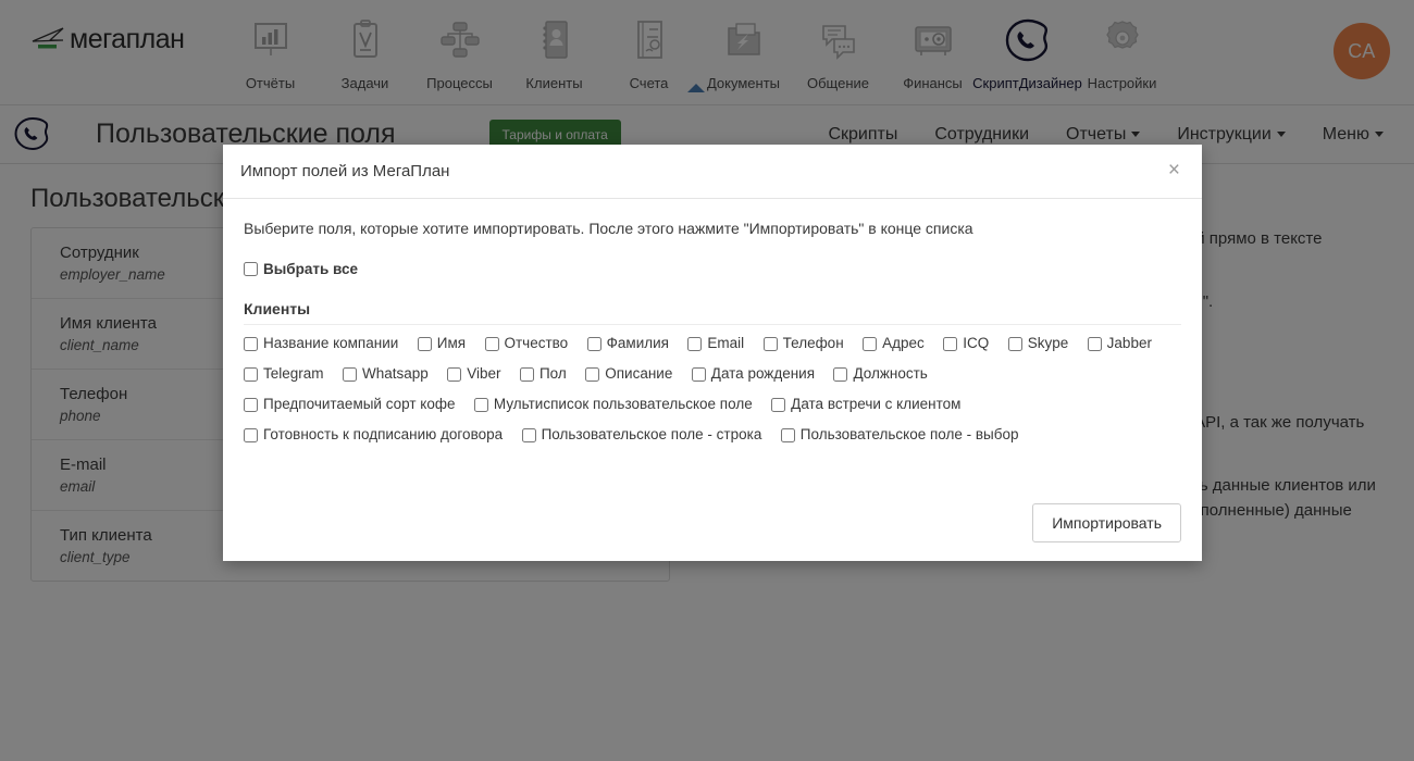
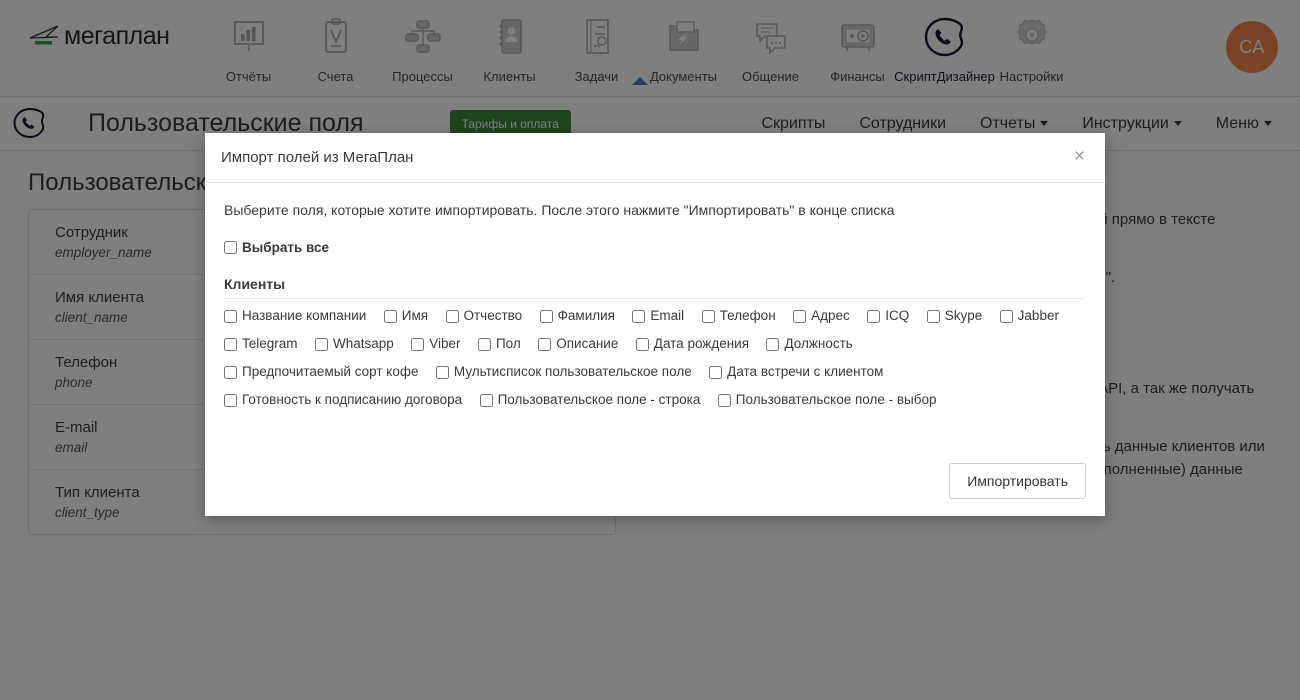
  мегаплан
  Отчёты
- Задачи
+ Счета
  Процессы
  Клиенты
- Счета
+ Задачи
  Документы
  Общение
  Финансы
  СкриптДизайнер
  Настройки
  СА
  Пользовательские поля
  Тарифы и оплата
  Скрипты
  Сотрудники
  Отчеты
  Инструкции
  Меню
  Пользовательск
  Сотрудник
  employer_name
  Имя клиента
  client_name
  Телефон
  phone
  E-mail
  email
  Тип клиента
  client_type
  Импорт полей из МегаПлан
  ×
  Выберите поля, которые хотите импортировать. После этого нажмите "Импортировать" в конце списка
  Выбрать все
  Клиенты
  Название компании
  Имя
  Отчество
  Фамилия
  Email
  Телефон
  Адрес
  ICQ
  Skype
  Jabber
  Telegram
  Whatsapp
  Viber
  Пол
  Описание
  Дата рождения
  Должность
  Предпочитаемый сорт кофе
  Мультисписок пользовательское поле
  Дата встречи с клиентом
  Готовность к подписанию договора
  Пользовательское поле - строка
  Пользовательское поле - выбор
  Импортировать
